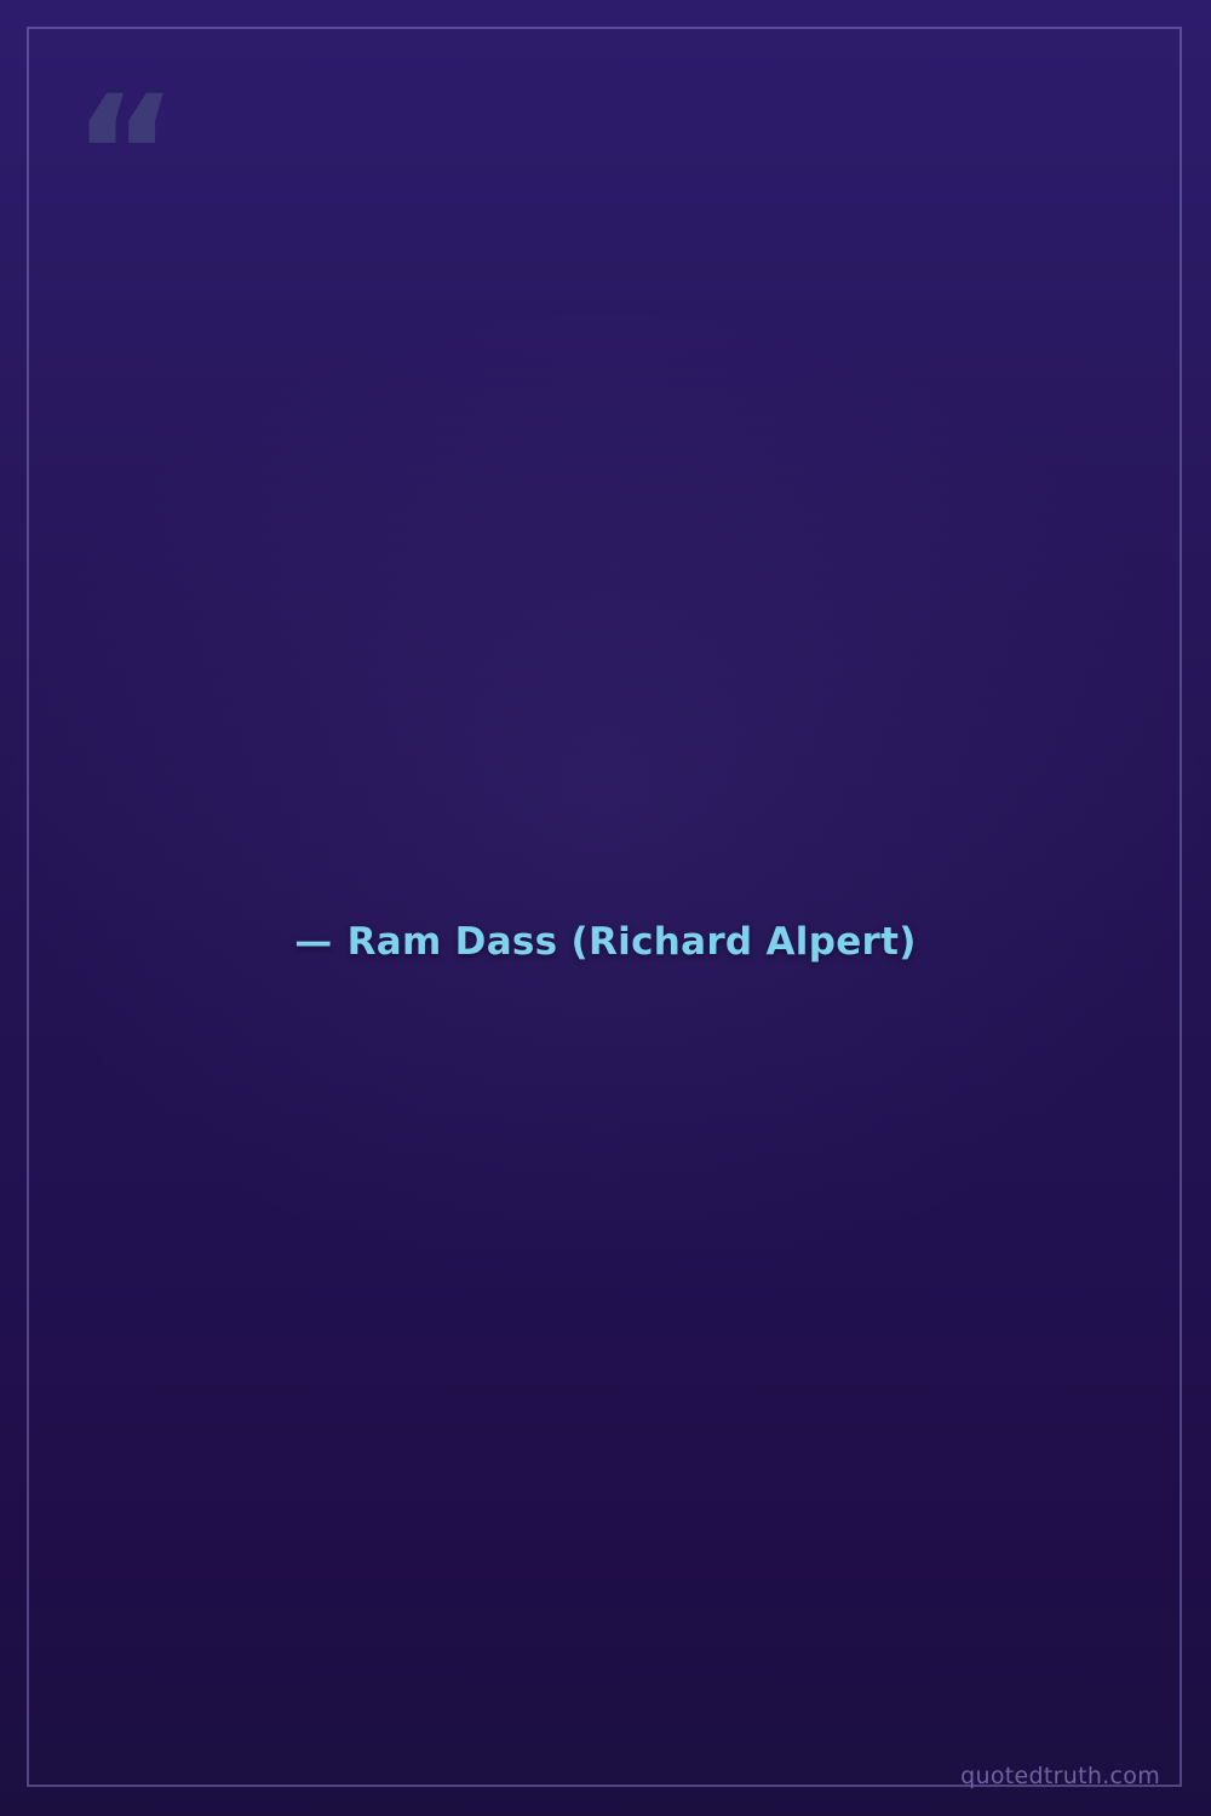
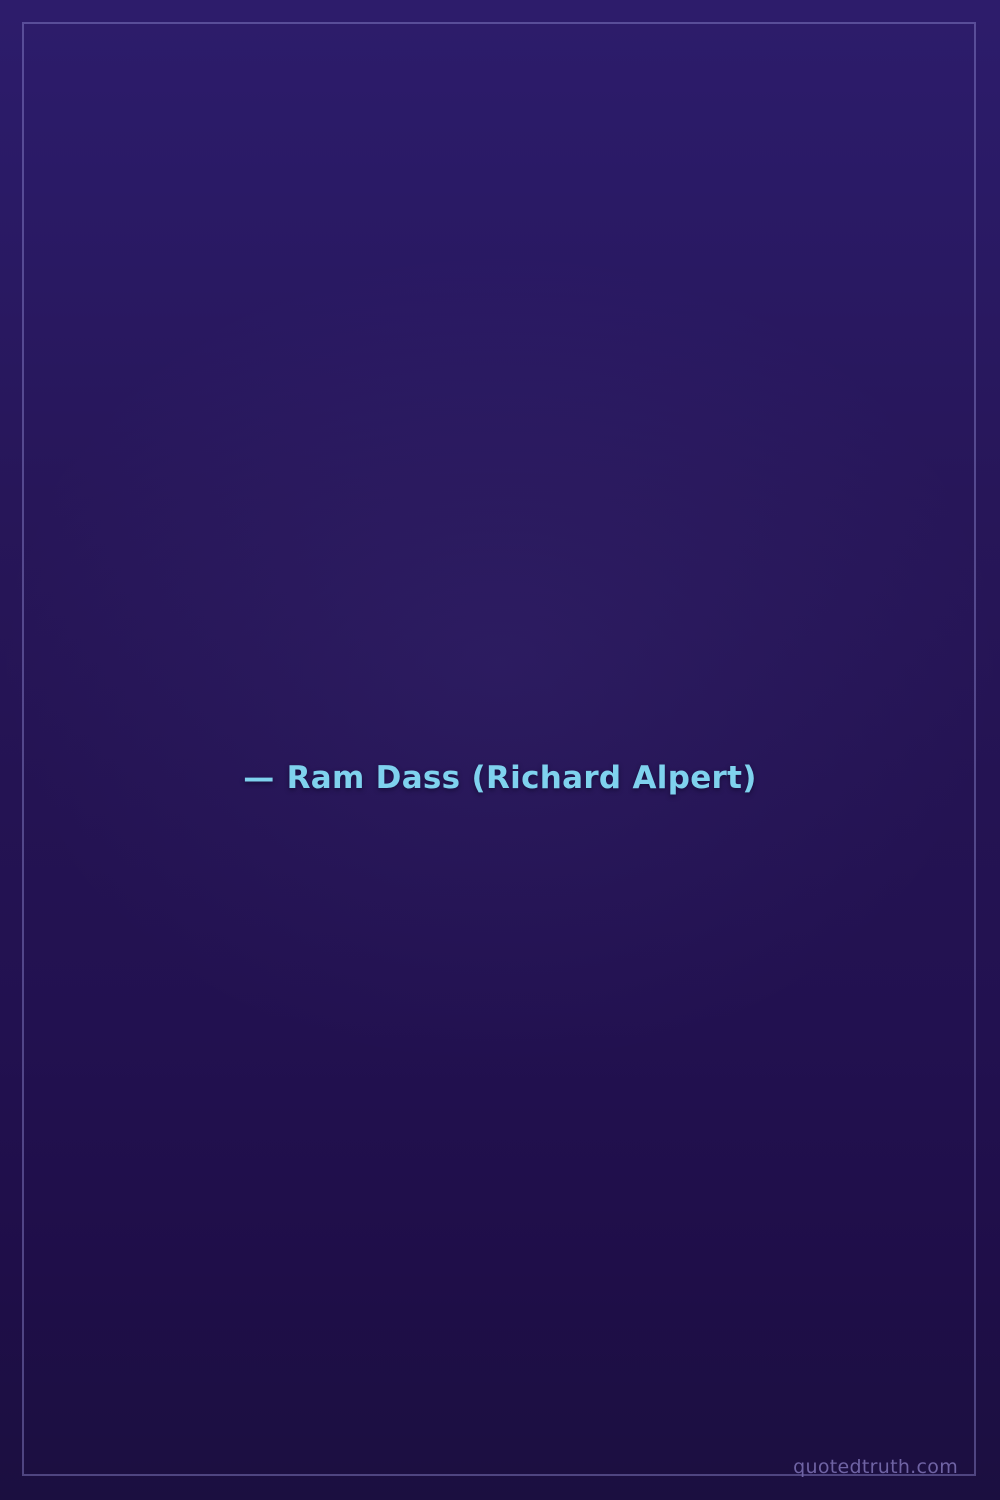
- “
  — Ram Dass (Richard Alpert)
  quotedtruth.com
